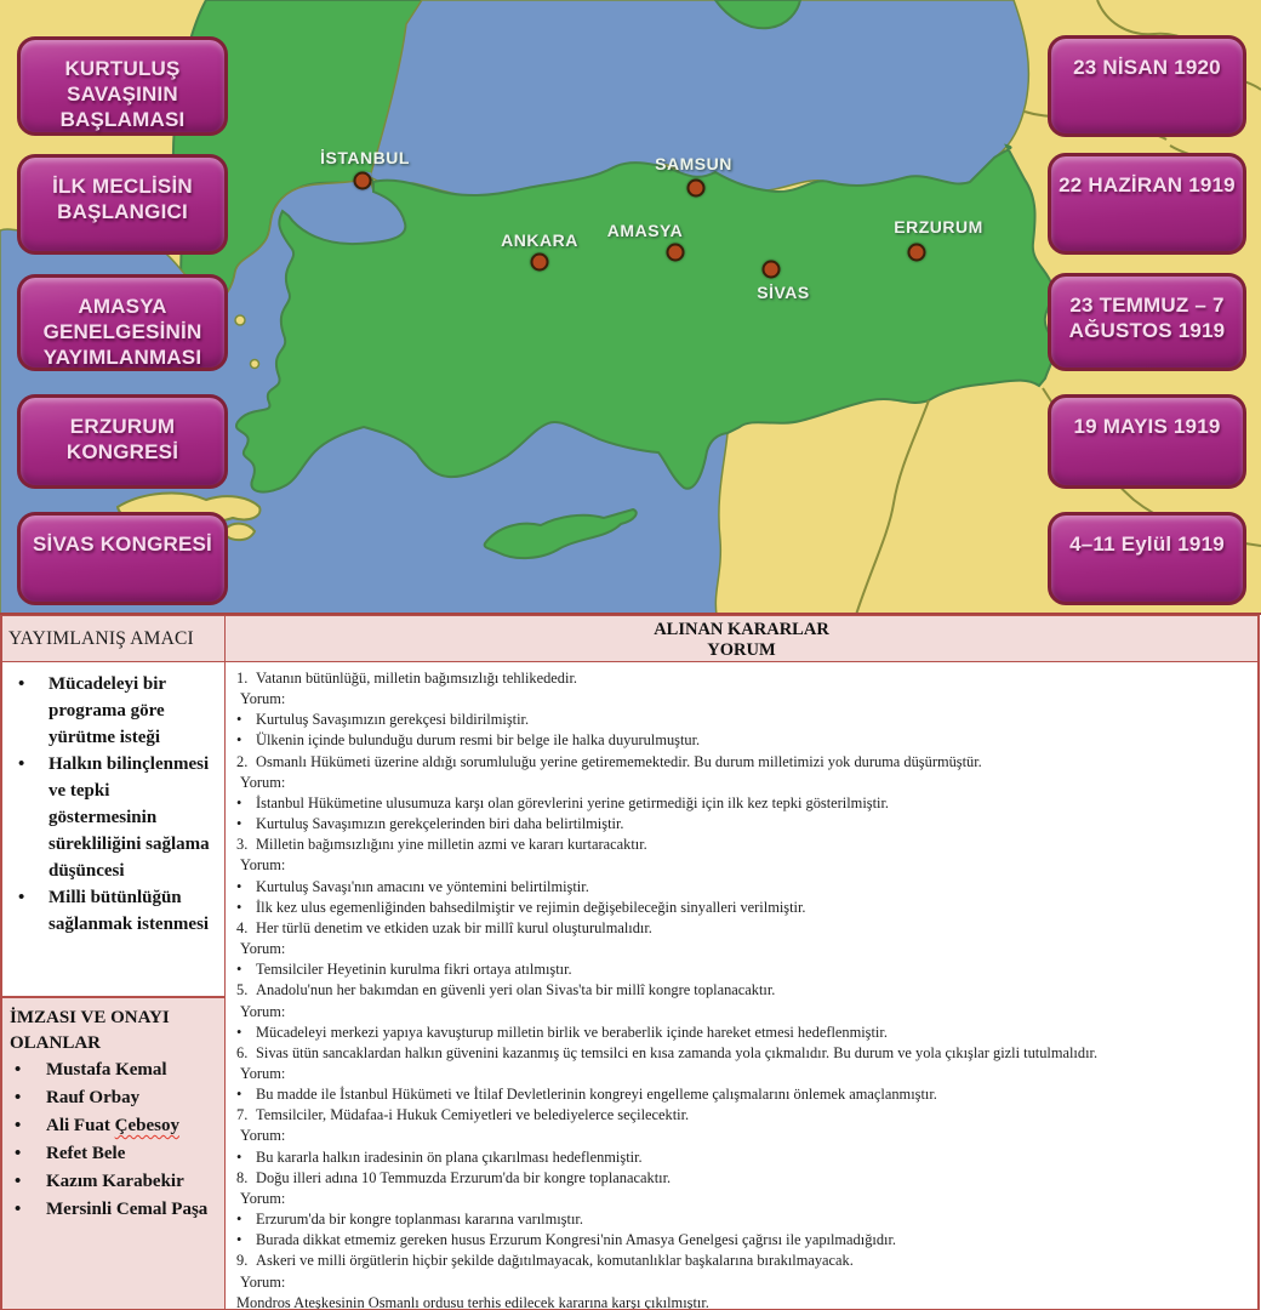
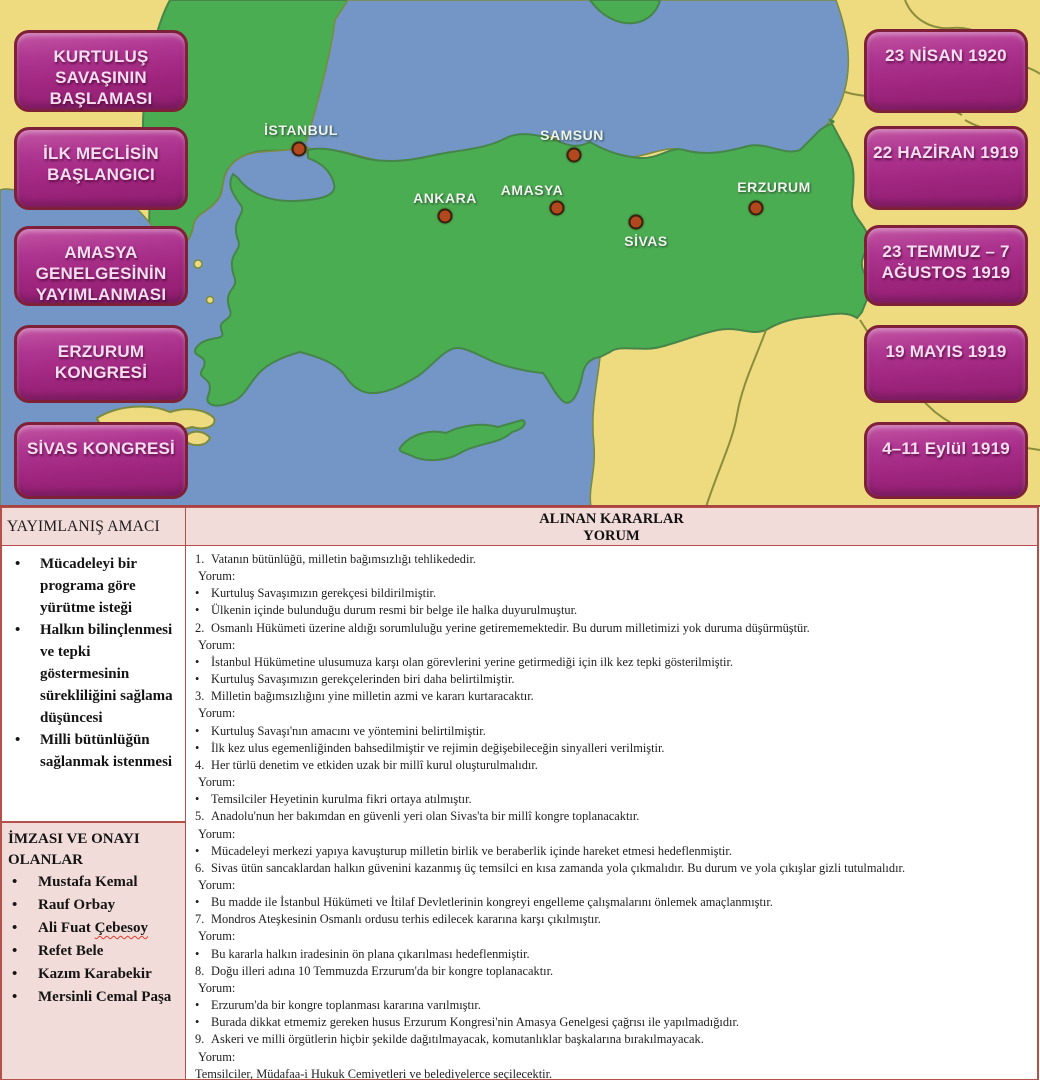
  İSTANBUL
  SAMSUN
  ANKARA
  AMASYA
  SİVAS
  ERZURUM
  KURTULUŞ SAVAŞININ BAŞLAMASI
  İLK MECLİSİN BAŞLANGICI
  AMASYA GENELGESİNİN YAYIMLANMASI
  ERZURUM KONGRESİ
  SİVAS KONGRESİ
  23 NİSAN 1920
  22 HAZİRAN 1919
  23 TEMMUZ – 7 AĞUSTOS 1919
  19 MAYIS 1919
  4–11 Eylül 1919
  YAYIMLANIŞ AMACI
  ALINAN KARARLAR
  YORUM
  •
  Mücadeleyi bir programa göre yürütme isteği
  •
  Halkın bilinçlenmesi ve tepki göstermesinin sürekliliğini sağlama düşüncesi
  •
  Milli bütünlüğün sağlanmak istenmesi
  İMZASI VE ONAYI OLANLAR
  •
  Mustafa Kemal
  •
  Rauf Orbay
  •
  Ali Fuat Çebesoy
  •
  Refet Bele
  •
  Kazım Karabekir
  •
  Mersinli Cemal Paşa
  1.
  Vatanın bütünlüğü, milletin bağımsızlığı tehlikededir.
  Yorum:
  •
  Kurtuluş Savaşımızın gerekçesi bildirilmiştir.
  •
  Ülkenin içinde bulunduğu durum resmi bir belge ile halka duyurulmuştur.
  2.
  Osmanlı Hükümeti üzerine aldığı sorumluluğu yerine getirememektedir. Bu durum milletimizi yok duruma düşürmüştür.
  Yorum:
  •
  İstanbul Hükümetine ulusumuza karşı olan görevlerini yerine getirmediği için ilk kez tepki gösterilmiştir.
  •
  Kurtuluş Savaşımızın gerekçelerinden biri daha belirtilmiştir.
  3.
  Milletin bağımsızlığını yine milletin azmi ve kararı kurtaracaktır.
  Yorum:
  •
  Kurtuluş Savaşı'nın amacını ve yöntemini belirtilmiştir.
  •
  İlk kez ulus egemenliğinden bahsedilmiştir ve rejimin değişebileceğin sinyalleri verilmiştir.
  4.
  Her türlü denetim ve etkiden uzak bir millî kurul oluşturulmalıdır.
  Yorum:
  •
  Temsilciler Heyetinin kurulma fikri ortaya atılmıştır.
  5.
  Anadolu'nun her bakımdan en güvenli yeri olan Sivas'ta bir millî kongre toplanacaktır.
  Yorum:
  •
  Mücadeleyi merkezi yapıya kavuşturup milletin birlik ve beraberlik içinde hareket etmesi hedeflenmiştir.
  6.
  Sivas ütün sancaklardan halkın güvenini kazanmış üç temsilci en kısa zamanda yola çıkmalıdır. Bu durum ve yola çıkışlar gizli tutulmalıdır.
  Yorum:
  •
  Bu madde ile İstanbul Hükümeti ve İtilaf Devletlerinin kongreyi engelleme çalışmalarını önlemek amaçlanmıştır.
  7.
- Temsilciler, Müdafaa-i Hukuk Cemiyetleri ve belediyelerce seçilecektir.
+ Mondros Ateşkesinin Osmanlı ordusu terhis edilecek kararına karşı çıkılmıştır.
  Yorum:
  •
  Bu kararla halkın iradesinin ön plana çıkarılması hedeflenmiştir.
  8.
  Doğu illeri adına 10 Temmuzda Erzurum'da bir kongre toplanacaktır.
  Yorum:
  •
  Erzurum'da bir kongre toplanması kararına varılmıştır.
  •
  Burada dikkat etmemiz gereken husus Erzurum Kongresi'nin Amasya Genelgesi çağrısı ile yapılmadığıdır.
  9.
  Askeri ve milli örgütlerin hiçbir şekilde dağıtılmayacak, komutanlıklar başkalarına bırakılmayacak.
  Yorum:
- Mondros Ateşkesinin Osmanlı ordusu terhis edilecek kararına karşı çıkılmıştır.
+ Temsilciler, Müdafaa-i Hukuk Cemiyetleri ve belediyelerce seçilecektir.
